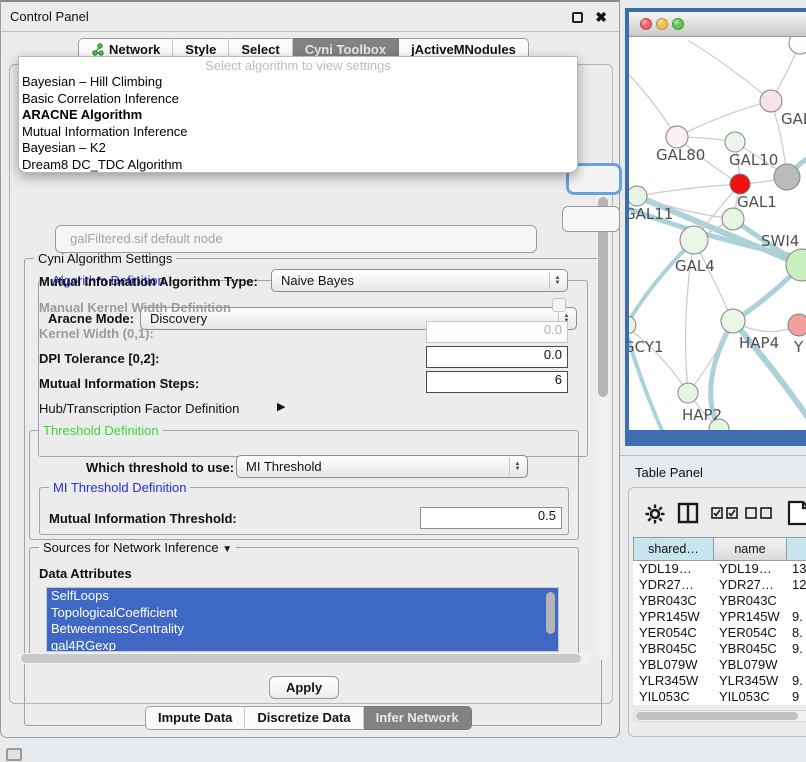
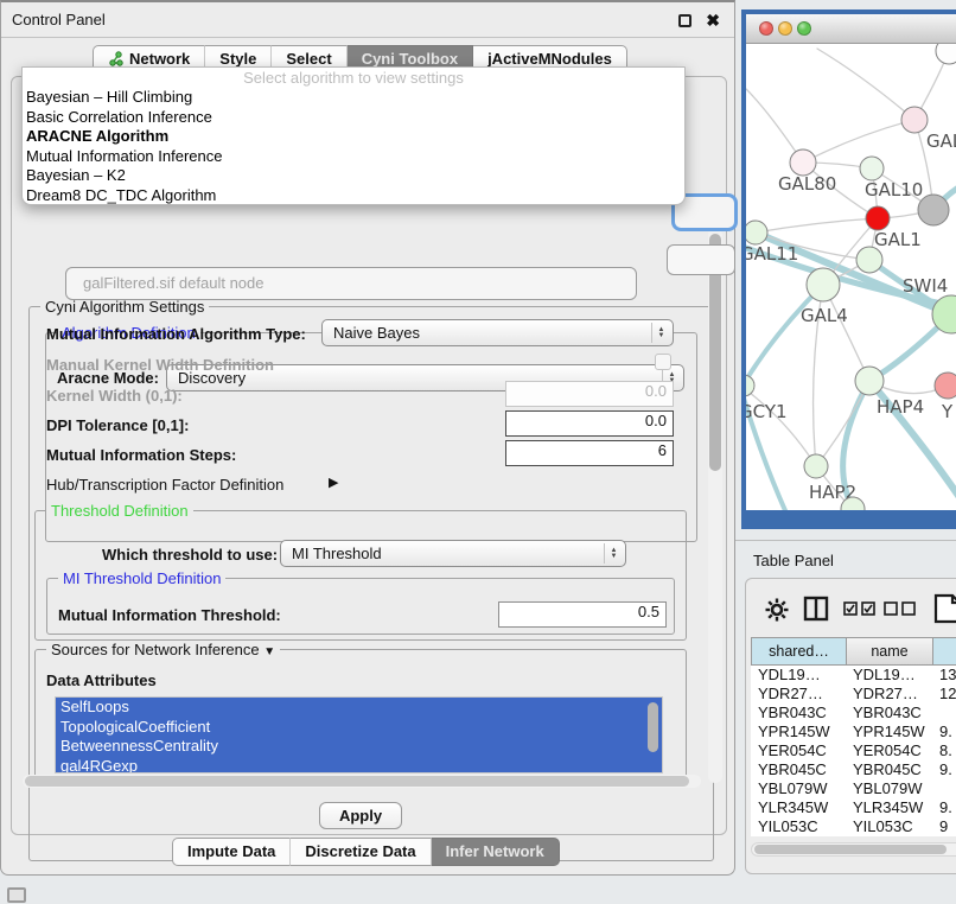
  Control Panel
  ✖
  Network
  Style
  Select
  Cyni Toolbox
  jActiveMNodules
  galFiltered.sif default node
  Cyni Algorithm Settings
  Algorithm Definition
  Aracne Mode:
  Discovery
  Mutual Information Algorithm Type:
  Naive Bayes
  Manual Kernel Width Definition
  Kernel Width (0,1):
  0.0
- DPI Tolerance [0,2]:
+ DPI Tolerance [0,1]:
  0.0
  Mutual Information Steps:
  6
  Hub/Transcription Factor Definition
  ▶
  Threshold Definition
  Which threshold to use:
  MI Threshold
  MI Threshold Definition
  Mutual Information Threshold:
  0.5
  Sources for Network Inference ▼
  Data Attributes
  SelfLoops
  TopologicalCoefficient
  BetweennessCentrality
  gal4RGexp
  Apply
  Select algorithm to view settings
  Bayesian – Hill Climbing
  Basic Correlation Inference
  ARACNE Algorithm
  Mutual Information Inference
  Bayesian – K2
  Dream8 DC_TDC Algorithm
  Impute Data
  Discretize Data
  Infer Network
  GAL80
  GAL10
  GAL1
  GAL11
  SWI4
  GAL4
  GCY1
  HAP4
  Y
  HAP2
  Table Panel
  shared…
  name
  YDL19…
  YDL19…
  13
  YDR27…
  YDR27…
  12
  YBR043C
  YBR043C
  YPR145W
  YPR145W
  9.
  YER054C
  YER054C
  8.
  YBR045C
  YBR045C
  9.
  YBL079W
  YBL079W
  YLR345W
  YLR345W
  9.
  YIL053C
  YIL053C
  9
